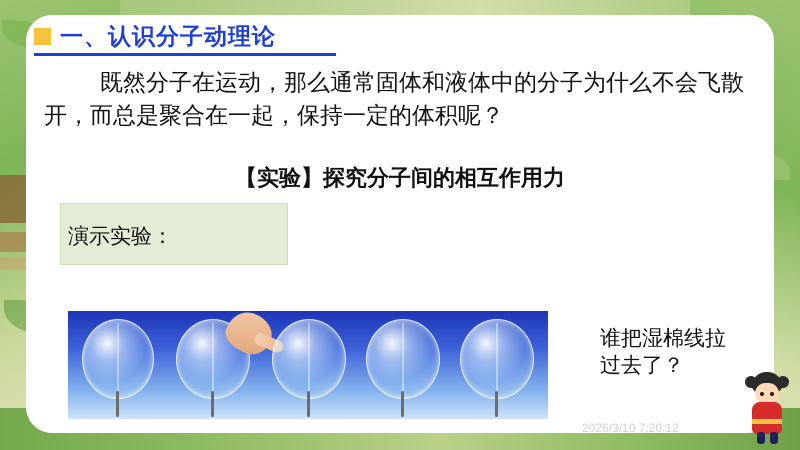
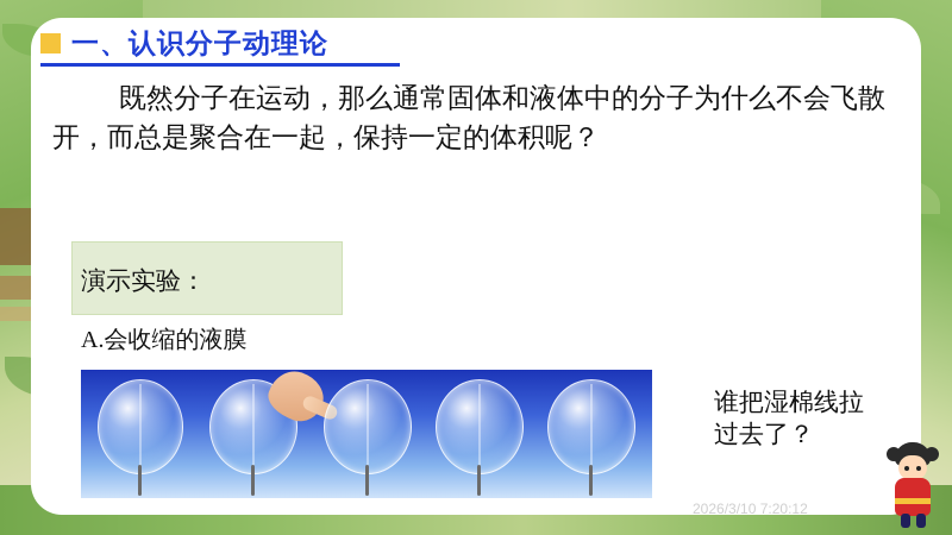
  一、认识分子动理论
  既然分子在运动，那么通常固体和液体中的分子为什么不会飞散开，而总是聚合在一起，保持一定的体积呢？
- 【实验】探究分子间的相互作用力
  演示实验：
+ A.会收缩的液膜
  谁把湿棉线拉过去了？
  2026/3/10 7:20:12
